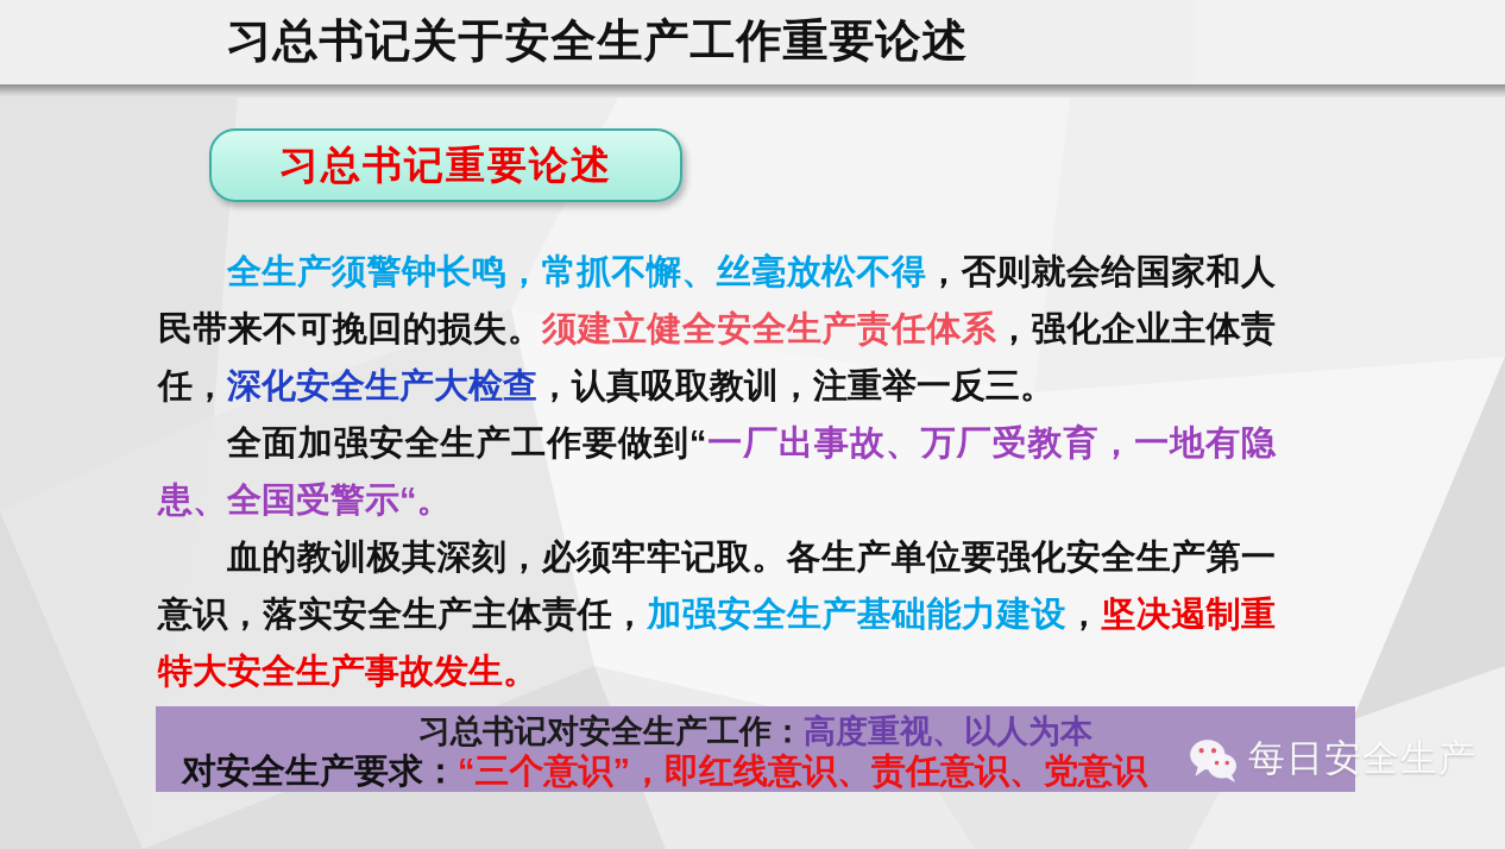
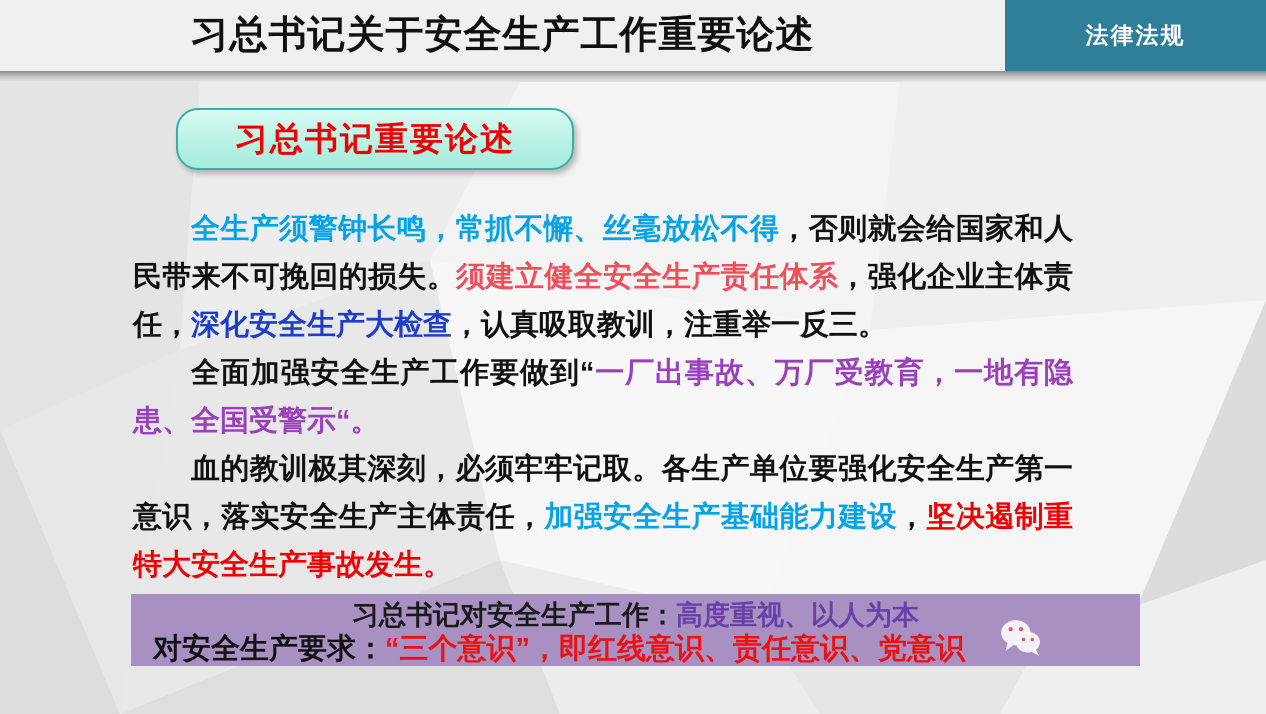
  习总书记关于安全生产工作重要论述
+ 法律法规
  习总书记重要论述
  全生产须警钟长鸣，常抓不懈、丝毫放松不得，否则就会给国家和人民带来不可挽回的损失。须建立健全安全生产责任体系，强化企业主体责任，深化安全生产大检查，认真吸取教训，注重举一反三。
  全面加强安全生产工作要做到“一厂出事故、万厂受教育，一地有隐患、全国受警示“。
  血的教训极其深刻，必须牢牢记取。各生产单位要强化安全生产第一意识，落实安全生产主体责任，加强安全生产基础能力建设，坚决遏制重特大安全生产事故发生。
  习总书记对安全生产工作：高度重视、以人为本
  对安全生产要求：“三个意识”，即红线意识、责任意识、党意识
- 每日安全生产
